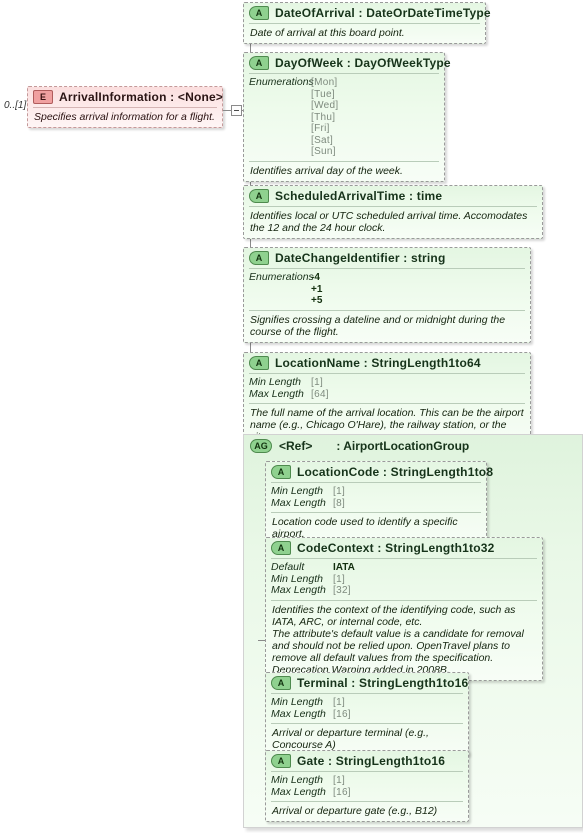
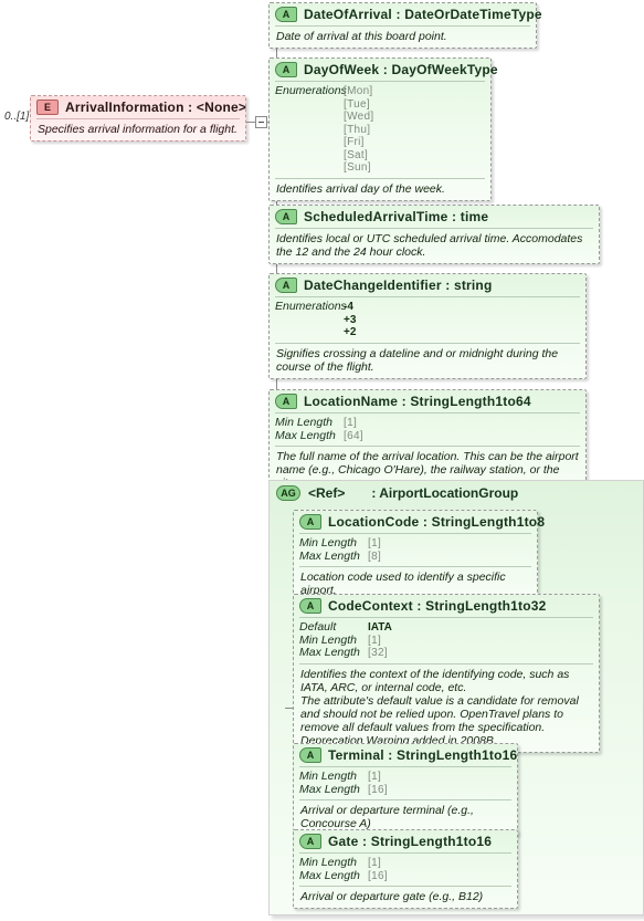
  0..[1]
  E
  ArrivalInformation : <None>
  Specifies arrival information for a flight.
  A
  DateOfArrival : DateOrDateTimeType
  Date of arrival at this board point.
  A
  DayOfWeek : DayOfWeekType
  Enumeration
  [Mon]
  [Tue]
  [Wed]
  [Thu]
  [Fri]
  [Sat]
  [Sun]
  Identifies arrival day of the week.
  A
  ScheduledArrivalTime : time
  Identifies local or UTC scheduled arrival time. Accomodates the 12 and the 24 hour clock.
  A
  DateChangeIdentifier : string
  Enumeration
  -4
- +1
+ +3
- +5
+ +2
  Signifies crossing a dateline and or midnight during the course of the flight.
  A
  LocationName : StringLength1to64
  Min Length
  [1]
  Max Length
  [64]
  The full name of the arrival location. This can be the airport name (e.g., Chicago O'Hare), the railway station, or the
  AG
  <Ref>
  : AirportLocationGroup
  A
  LocationCode : StringLength1to8
  Min Length
  [1]
  Max Length
  [8]
  Location code used to identify a specific airport.
  A
  CodeContext : StringLength1to32
  Default
  IATA
  Min Length
  [1]
  Max Length
  [32]
  Identifies the context of the identifying code, such as IATA, ARC, or internal code, etc.
  The attribute's default value is a candidate for removal and should not be relied upon. OpenTravel plans to remove all default values from the specification. Deprecation Warning added in 2008B.
  A
  Terminal : StringLength1to16
  Min Length
  [1]
  Max Length
  [16]
  Arrival or departure terminal (e.g., Concourse A)
  A
  Gate : StringLength1to16
  Min Length
  [1]
  Max Length
  [16]
  Arrival or departure gate (e.g., B12)
